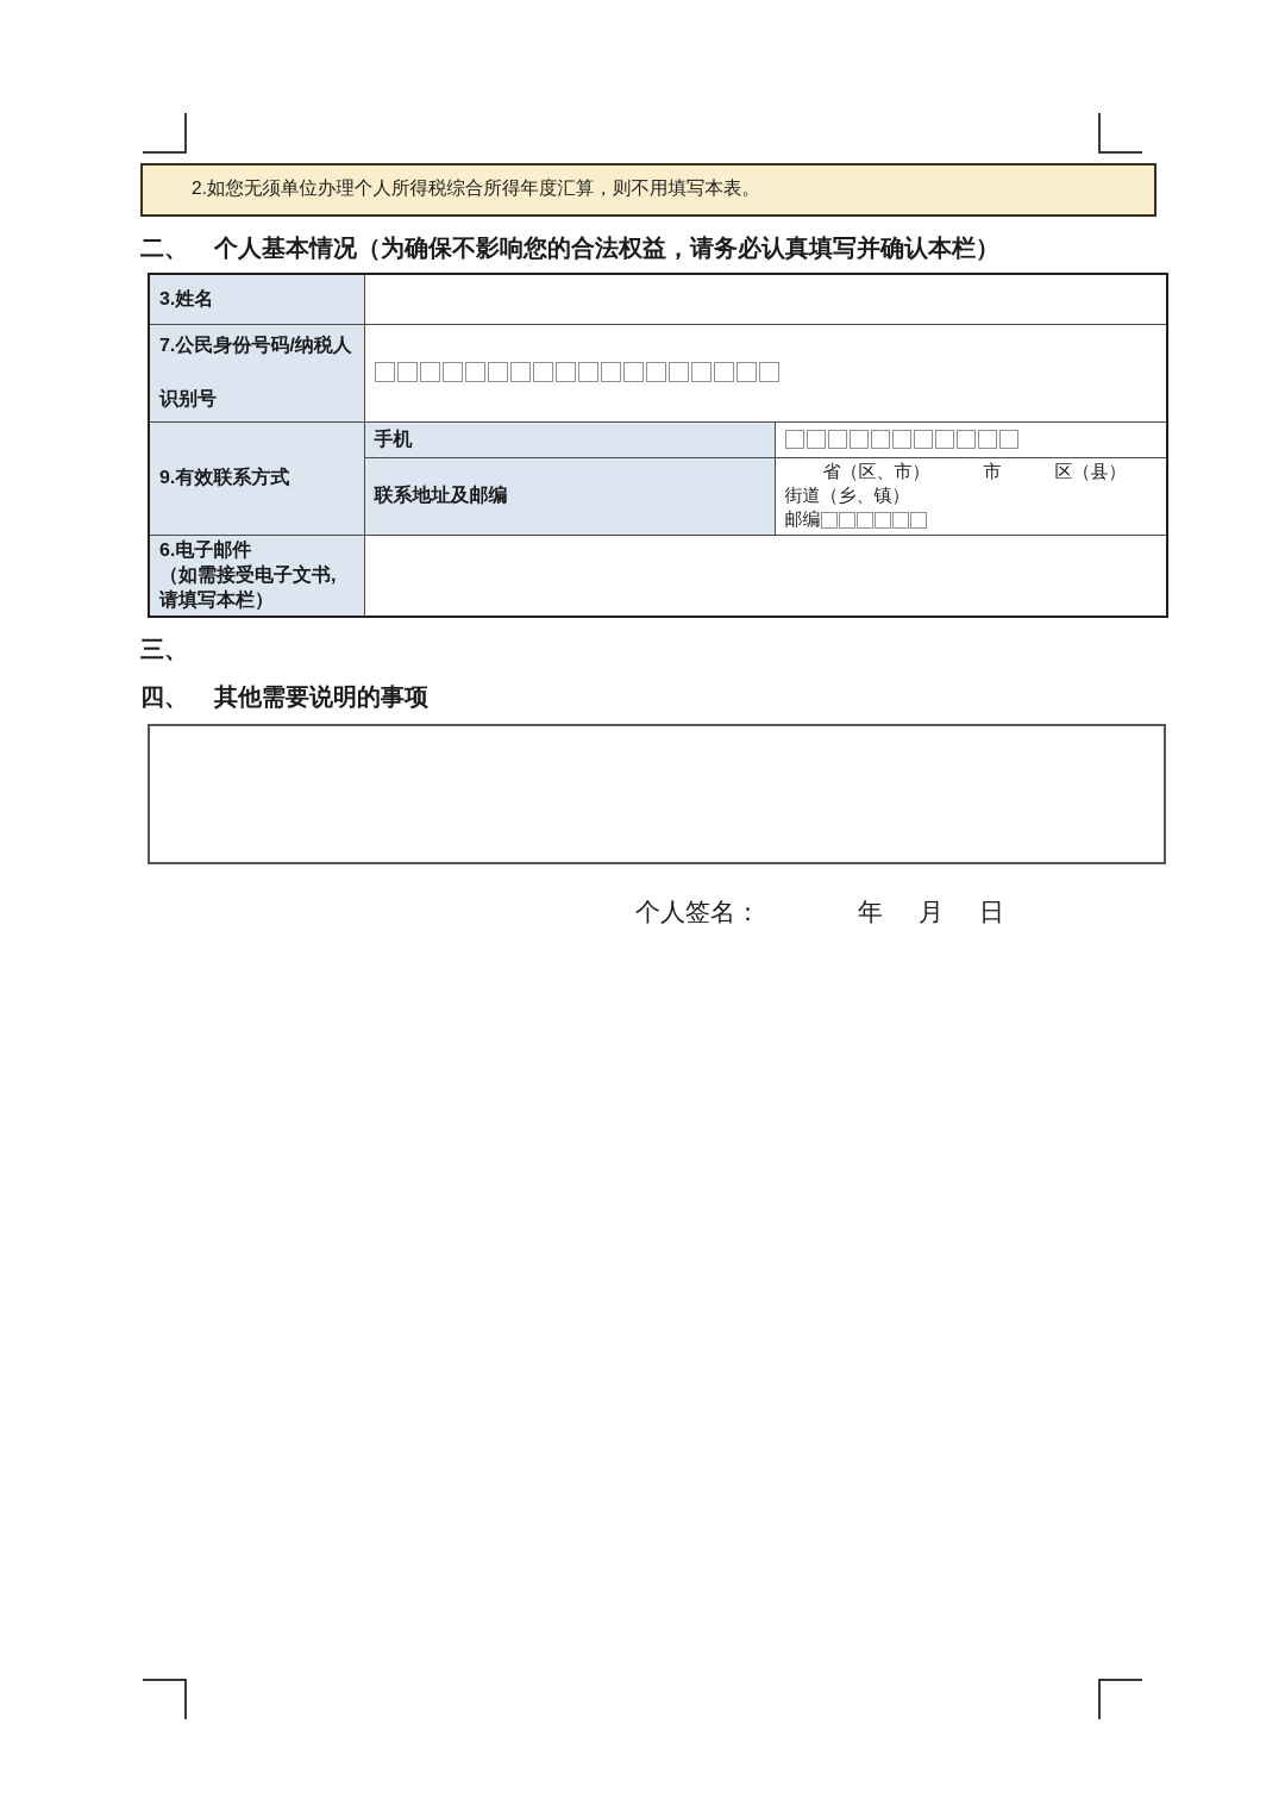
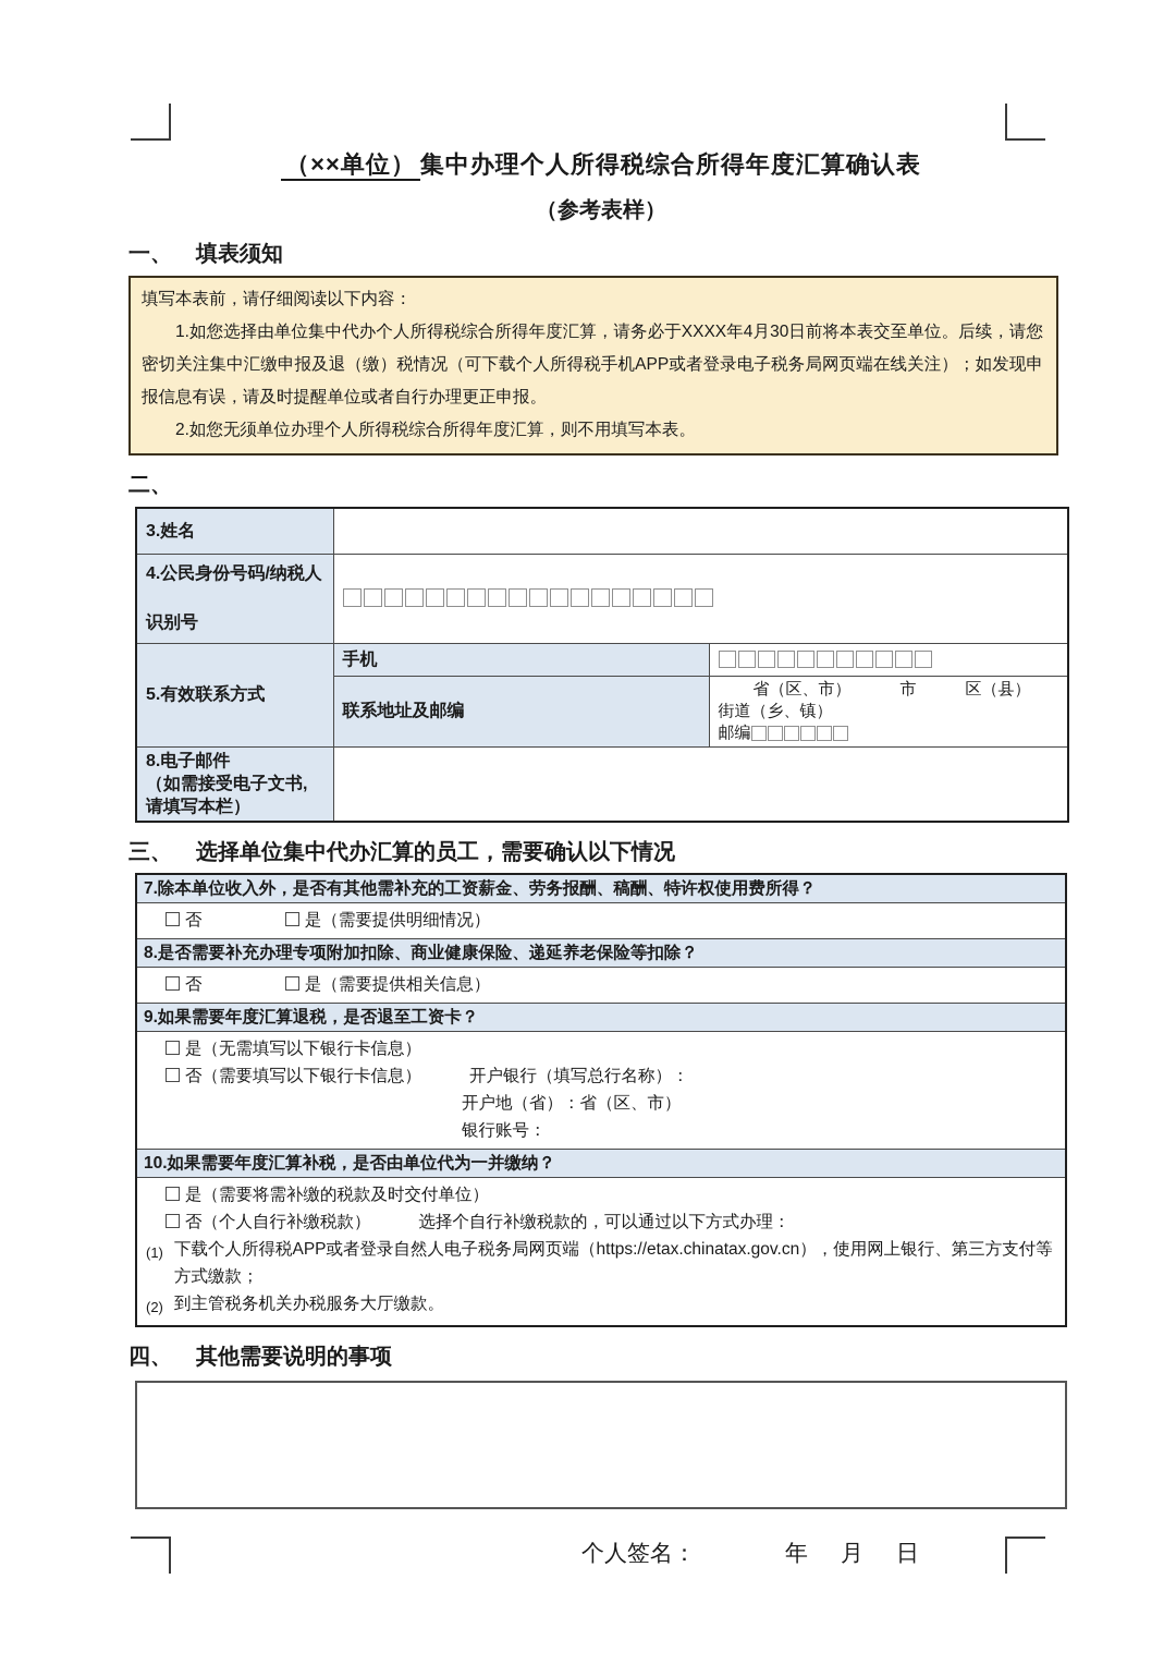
+ （××单位） 集中办理个人所得税综合所得年度汇算确认表
+ （参考表样）
+ 一、
+ 填表须知
+ 填写本表前，请仔细阅读以下内容：
+ 1.如您选择由单位集中代办个人所得税综合所得年度汇算，请务必于XXXX年4月30日前将本表交至单位。后续，请您密切关注集中汇缴申报及退（缴）税情况（可下载个人所得税手机APP或者登录电子税务局网页端在线关注）；如发现申报信息有误，请及时提醒单位或者自行办理更正申报。
  2.如您无须单位办理个人所得税综合所得年度汇算，则不用填写本表。
  二、
- 个人基本情况（为确保不影响您的合法权益，请务必认真填写并确认本栏）
  3.姓名
- 7.公民身份号码/纳税人 识别号
+ 4.公民身份号码/纳税人 识别号
- 9.有效联系方式	手机
+ 5.有效联系方式	手机
  联系地址及邮编	省（区、市） 市 区（县） 街道（乡、镇） 邮编
- 6.电子邮件 （如需接受电子文书, 请填写本栏）
+ 8.电子邮件 （如需接受电子文书, 请填写本栏）
  三、
+ 选择单位集中代办汇算的员工，需要确认以下情况
+ 7.除本单位收入外，是否有其他需补充的工资薪金、劳务报酬、稿酬、特许权使用费所得？
+ 否 是（需要提供明细情况）
+ 8.是否需要补充办理专项附加扣除、商业健康保险、递延养老保险等扣除？
+ 否 是（需要提供相关信息）
+ 9.如果需要年度汇算退税，是否退至工资卡？
+ 是（无需填写以下银行卡信息）
+ 否（需要填写以下银行卡信息） 开户银行（填写总行名称）：
+ 开户地（省）：省（区、市）
+ 银行账号：
+ 10.如果需要年度汇算补税，是否由单位代为一并缴纳？
+ 是（需要将需补缴的税款及时交付单位）
+ 否（个人自行补缴税款） 选择个自行补缴税款的，可以通过以下方式办理：
+ (1)
+ 下载个人所得税APP或者登录自然人电子税务局网页端（https://etax.chinatax.gov.cn），使用网上银行、第三方支付等方式缴款；
+ (2)
+ 到主管税务机关办税服务大厅缴款。
  四、
  其他需要说明的事项
  个人签名：
  年
  月
  日
